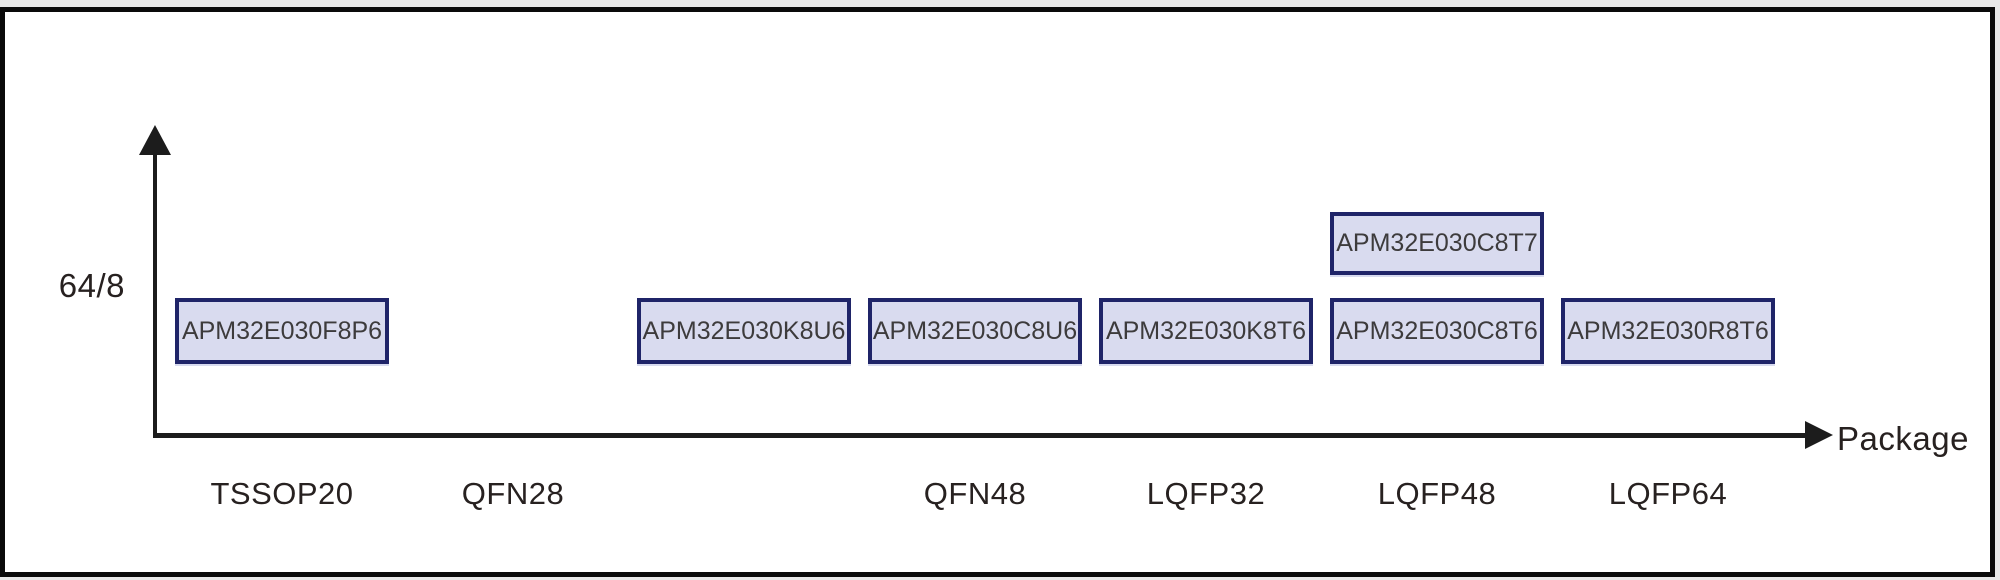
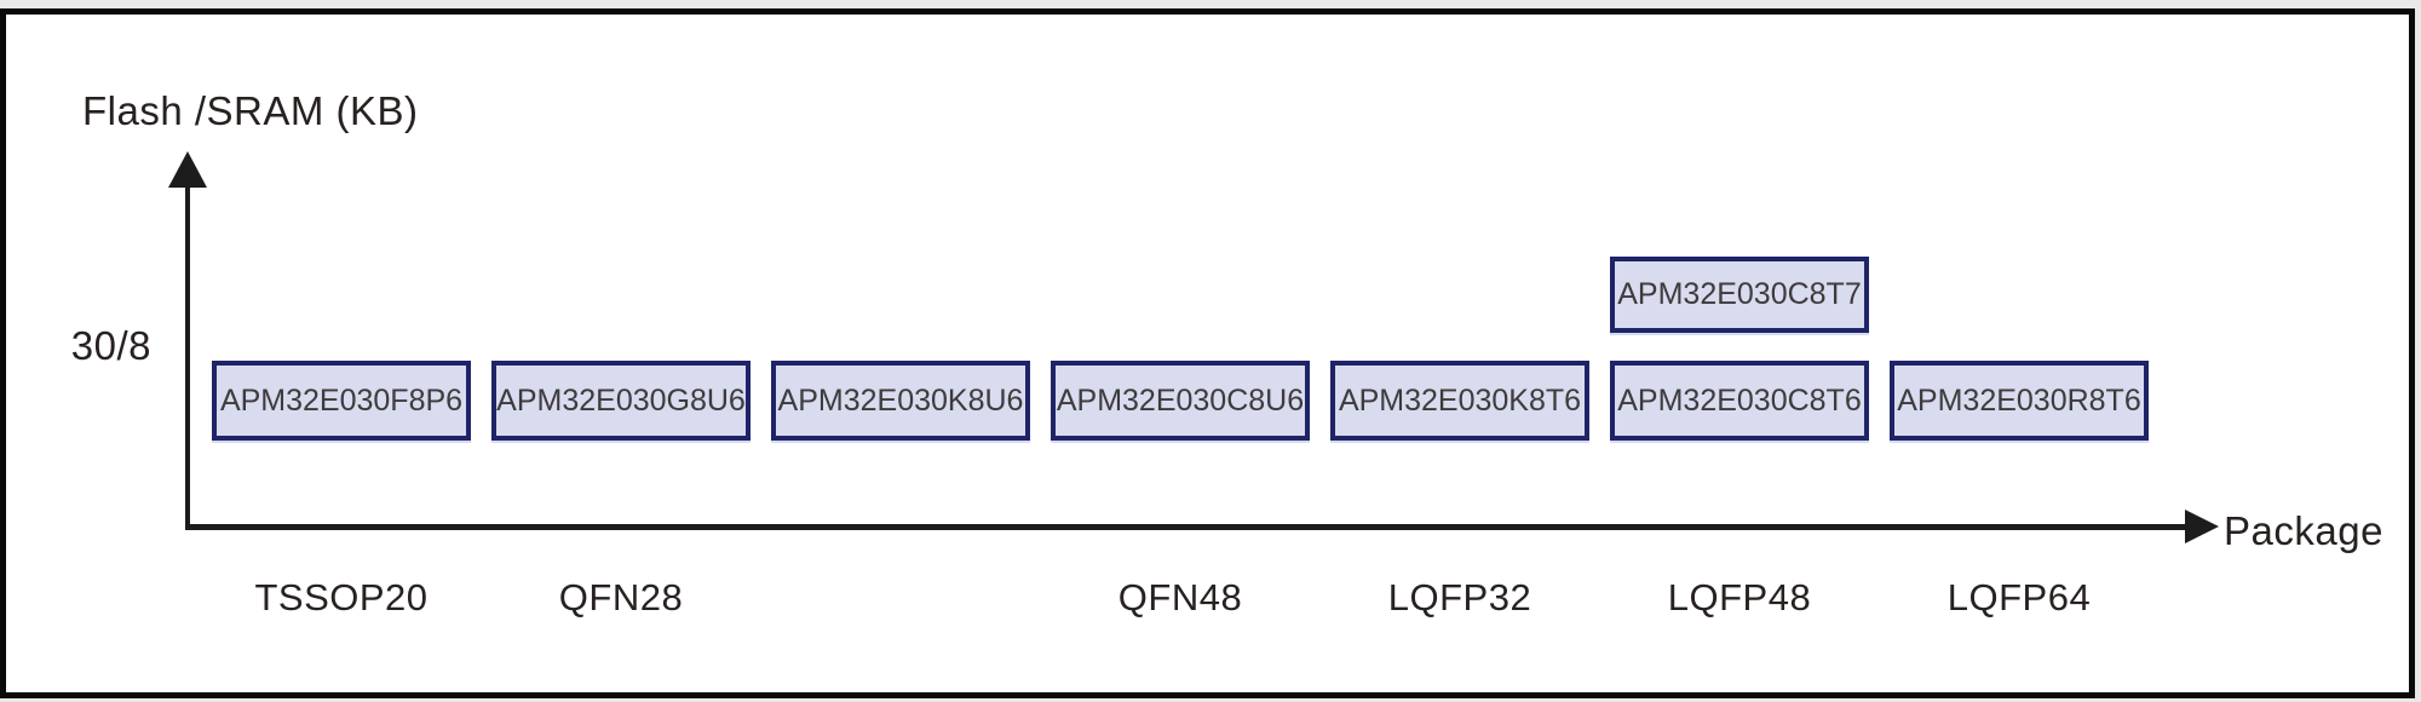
+ Flash /SRAM (KB)
- 64/8
+ 30/8
  Package
  APM32E030F8P6
+ APM32E030G8U6
  APM32E030K8U6
  APM32E030C8U6
  APM32E030K8T6
  APM32E030C8T6
  APM32E030R8T6
  APM32E030C8T7
  TSSOP20
  QFN28
  QFN48
  LQFP32
  LQFP48
  LQFP64
